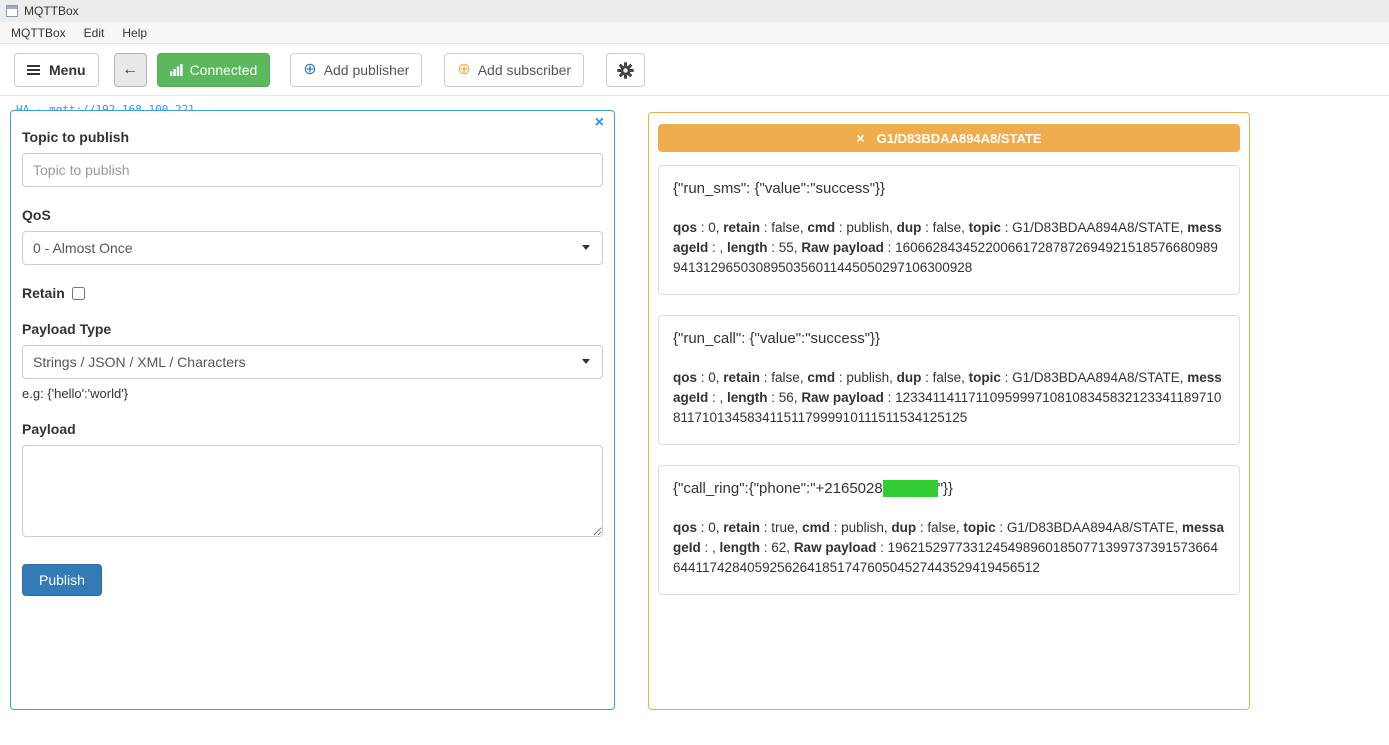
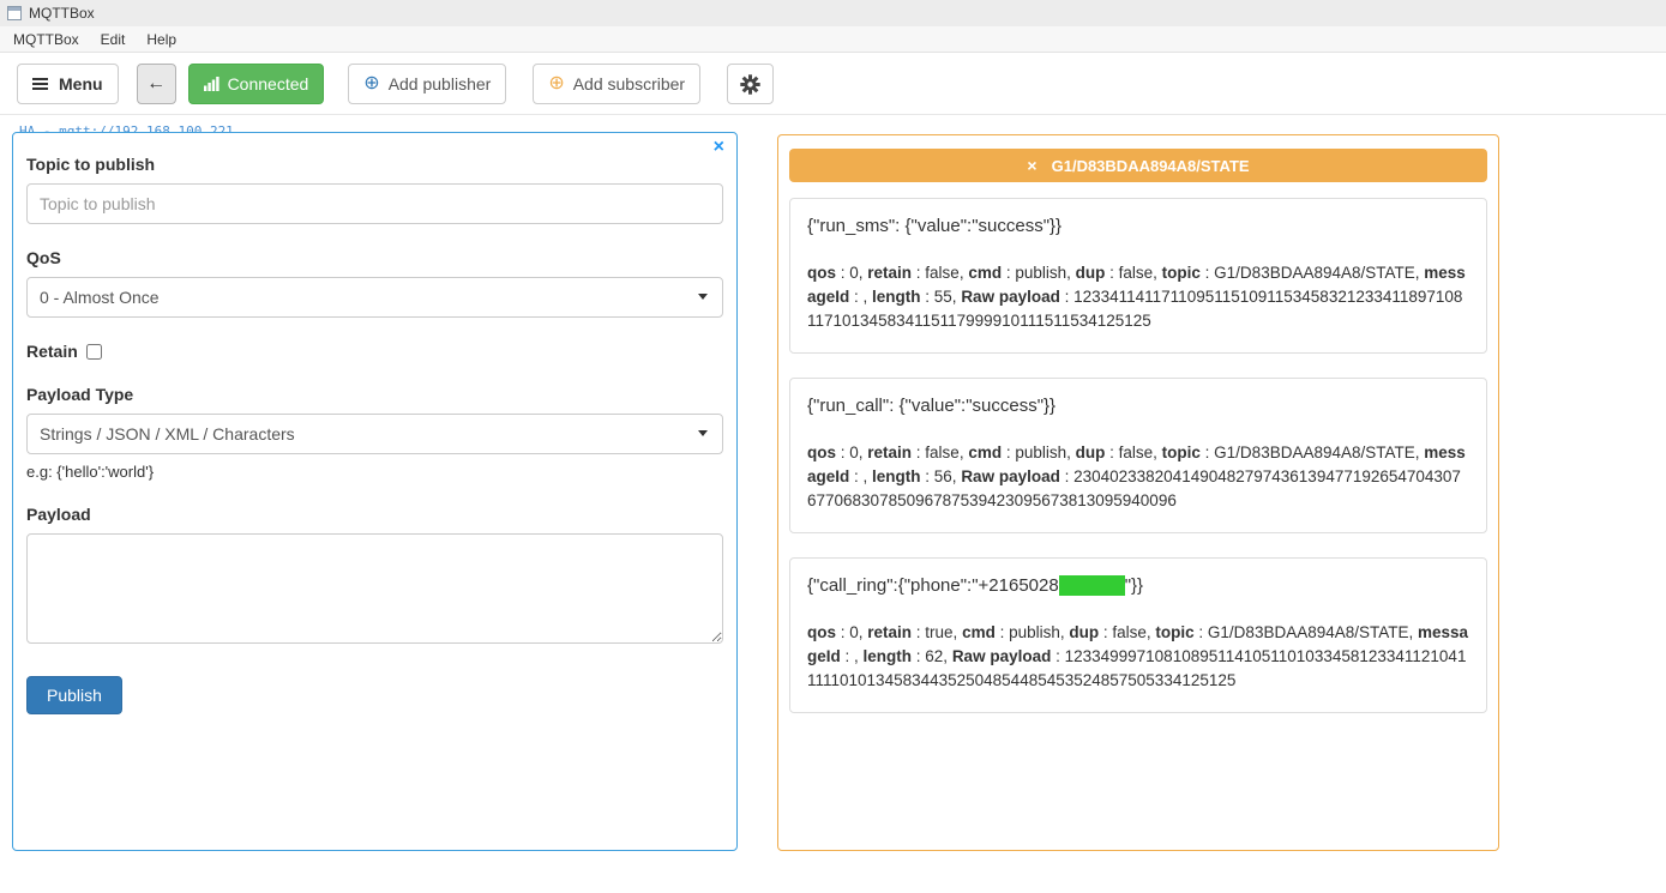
  MQTTBox
  MQTTBox
  Edit
  Help
  Menu
  ←
  Connected
  ⊕
  Add publisher
  ⊕
  Add subscriber
  ×
  Topic to publish
  Topic to publish
  QoS
  0 - Almost Once
  Retain
  Payload Type
  Strings / JSON / XML / Characters
  e.g: {'hello':'world'}
  Payload
  Publish
  ×
  G1/D83BDAA894A8/STATE
  {"run_sms": {"value":"success"}}
- qos : 0, retain : false, cmd : publish, dup : false, topic : G1/D83BDAA894A8/STATE, messageId : , length : 55, Raw payload : 16066284345220066172878726949215185766809899413129650308950356011445050297106300928
+ qos : 0, retain : false, cmd : publish, dup : false, topic : G1/D83BDAA894A8/STATE, messageId : , length : 55, Raw payload : 12334114117110951151091153458321233411897108117101345834115117999910111511534125125
  {"run_call": {"value":"success"}}
- qos : 0, retain : false, cmd : publish, dup : false, topic : G1/D83BDAA894A8/STATE, messageId : , length : 56, Raw payload : 123341141171109599971081083458321233411897108117101345834115117999910111511534125125
+ qos : 0, retain : false, cmd : publish, dup : false, topic : G1/D83BDAA894A8/STATE, messageId : , length : 56, Raw payload : 230402338204149048279743613947719265470430767706830785096787539423095673813095940096
  {"call_ring":{"phone":"+2165028 "}}
- qos : 0, retain : true, cmd : publish, dup : false, topic : G1/D83BDAA894A8/STATE, messageId : , length : 62, Raw payload : 196215297733124549896018507713997373915736646441174284059256264185174760504527443529419456512
+ qos : 0, retain : true, cmd : publish, dup : false, topic : G1/D83BDAA894A8/STATE, messageId : , length : 62, Raw payload : 123349997108108951141051101033458123341121041111101013458344352504854485453524857505334125125
